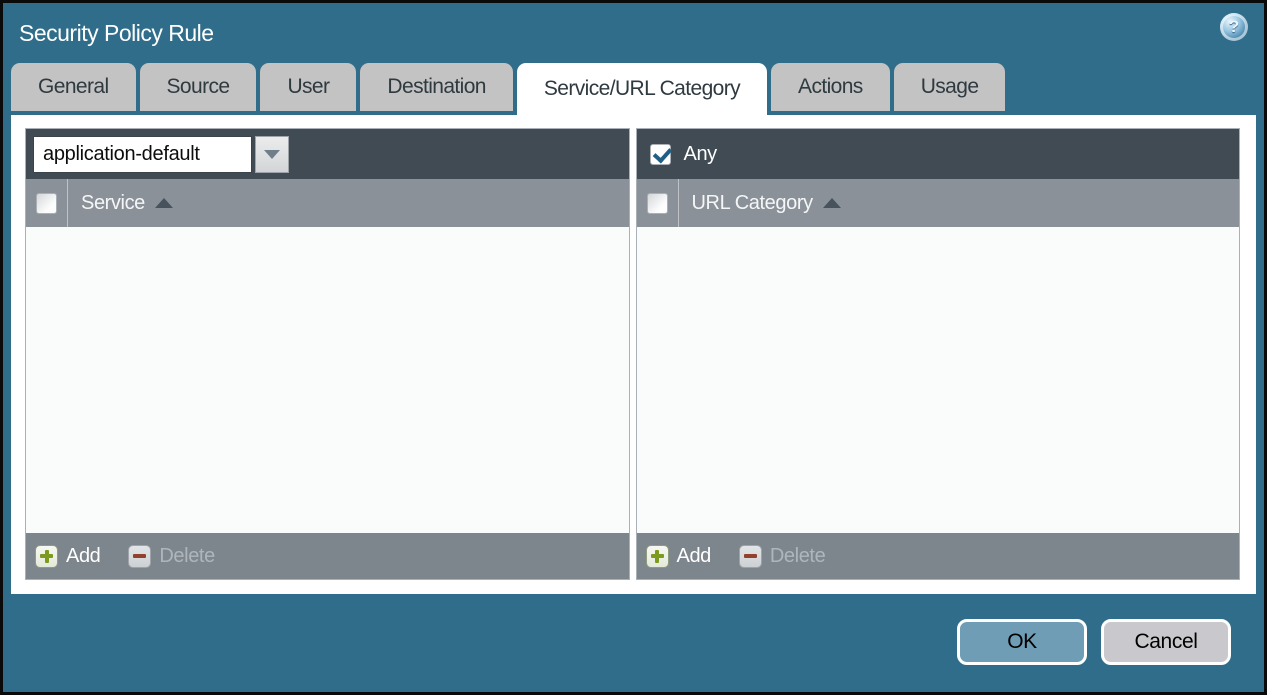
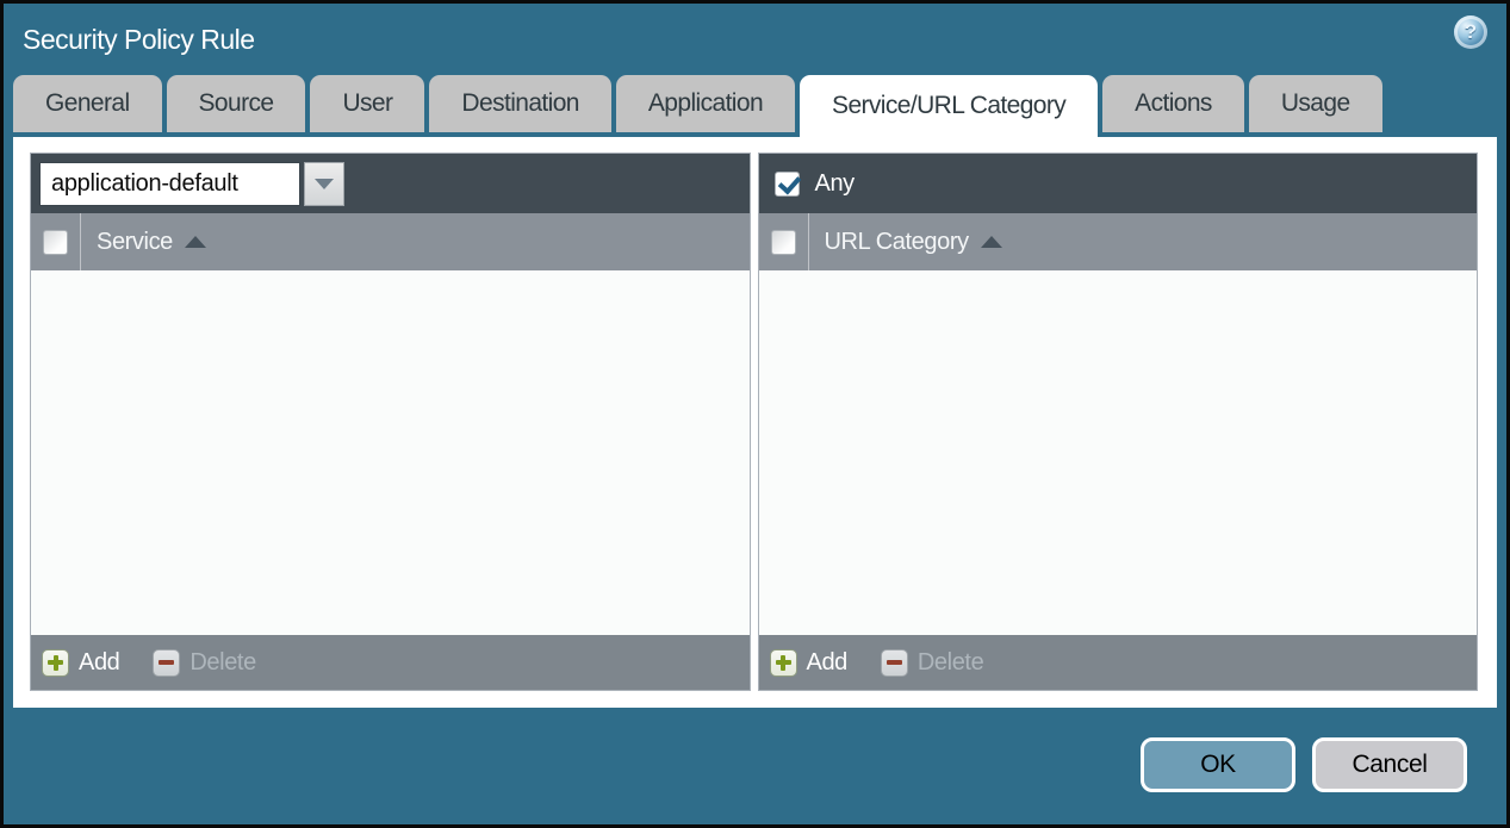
  Security Policy Rule
  ?
  General
  Source
  User
  Destination
+ Application
  Service/URL Category
  Actions
  Usage
  application-default
  Service
  Add
  Delete
  Any
  URL Category
  Add
  Delete
  OK
  Cancel
